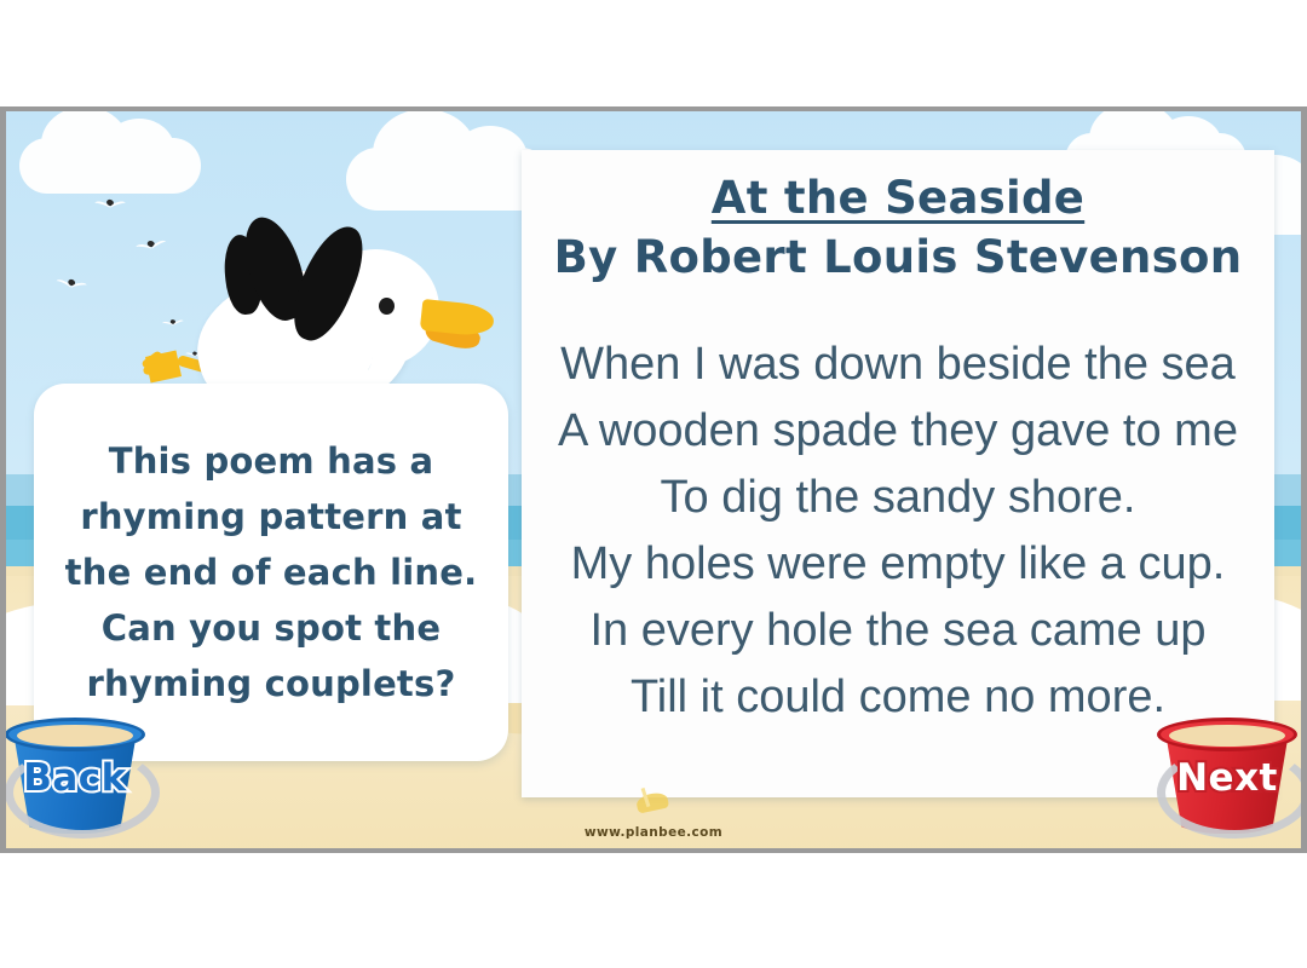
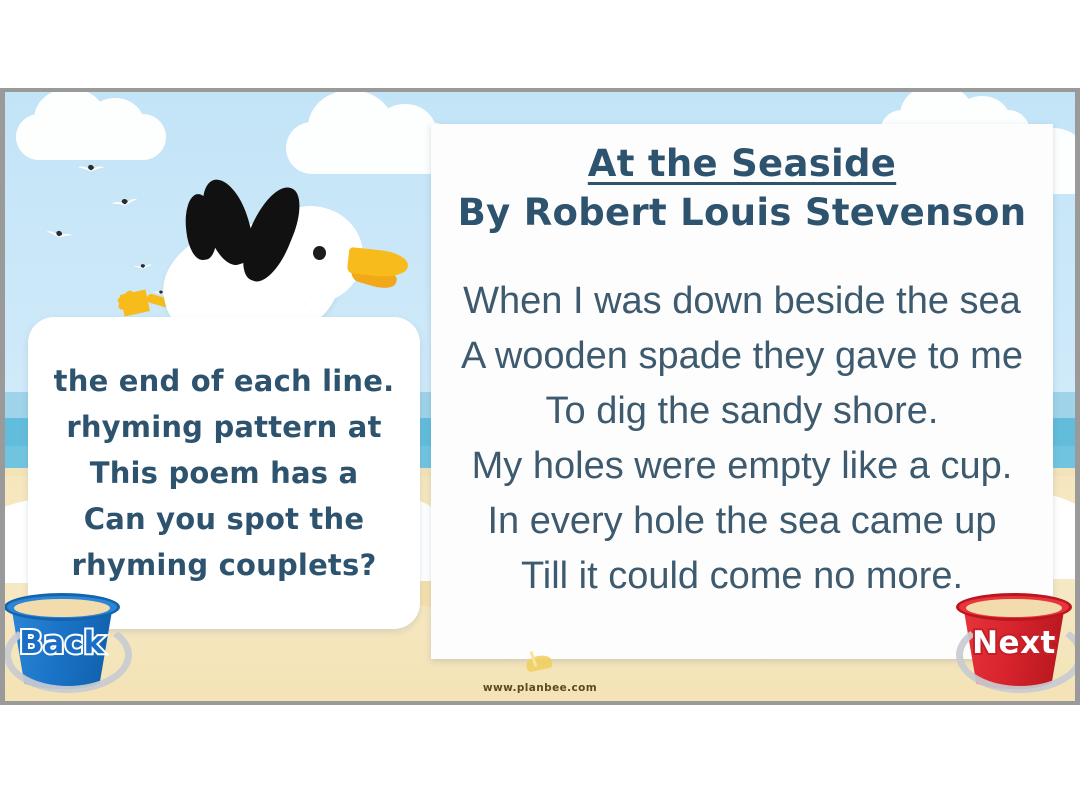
- This poem has a
+ the end of each line.
  rhyming pattern at
- the end of each line.
+ This poem has a
  Can you spot the
  rhyming couplets?
  At the Seaside
  By Robert Louis Stevenson
  When I was down beside the sea
  A wooden spade they gave to me
  To dig the sandy shore.
  My holes were empty like a cup.
  In every hole the sea came up
  Till it could come no more.
  www.planbee.com
  Back
  Next
